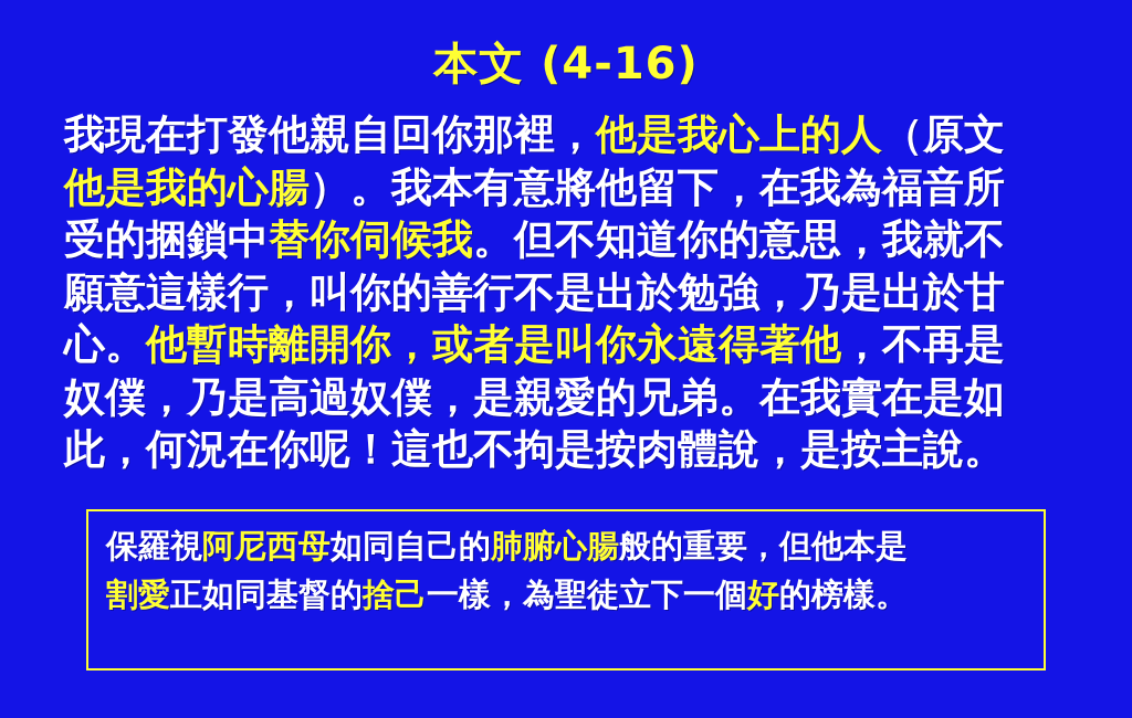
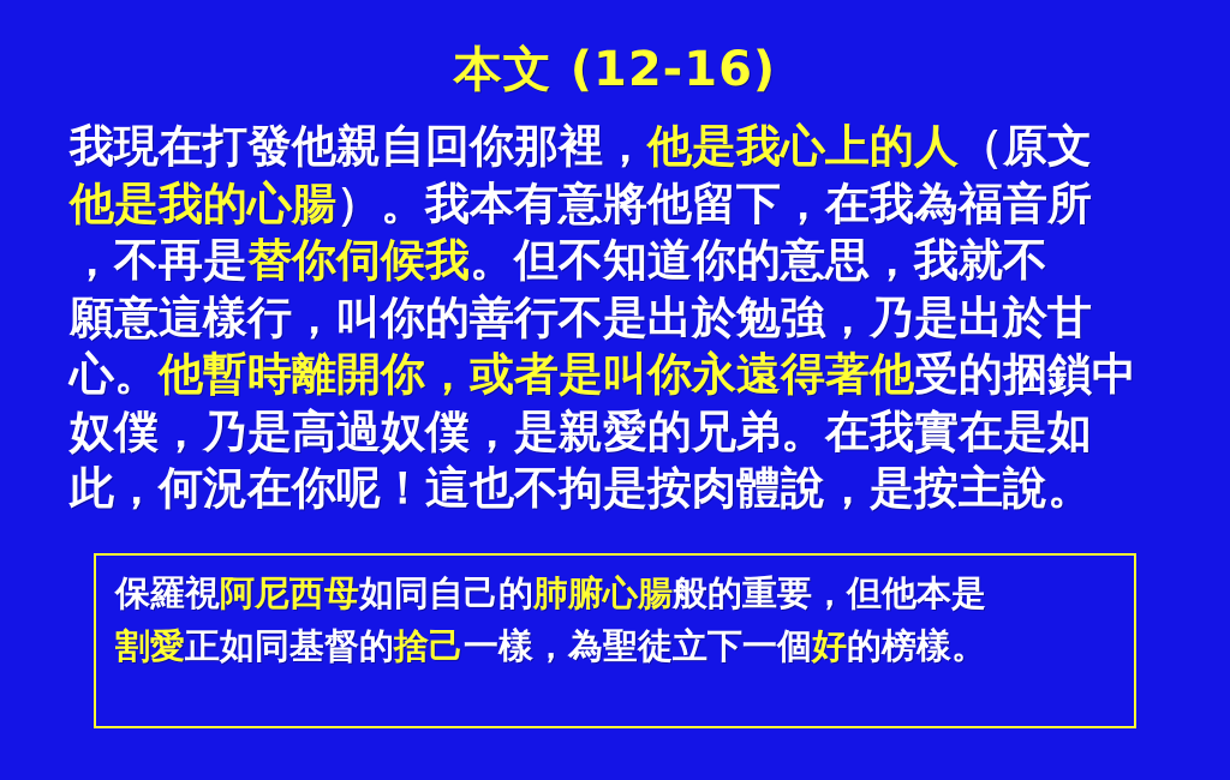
- 本文 (4-16)
+ 本文 (12-16)
  我現在打發他親自回你那裡，他是我心上的人（原文
  他是我的心腸）。我本有意將他留下，在我為福音所
- 受的捆鎖中替你伺候我。但不知道你的意思，我就不
+ ，不再是替你伺候我。但不知道你的意思，我就不
  願意這樣行，叫你的善行不是出於勉強，乃是出於甘
- 心。他暫時離開你，或者是叫你永遠得著他，不再是
+ 心。他暫時離開你，或者是叫你永遠得著他受的捆鎖中
  奴僕，乃是高過奴僕，是親愛的兄弟。在我實在是如
  此，何況在你呢！這也不拘是按肉體說，是按主說。
  保羅視阿尼西母如同自己的肺腑心腸般的重要，但他本是
  割愛正如同基督的捨己一樣，為聖徒立下一個好的榜樣。
